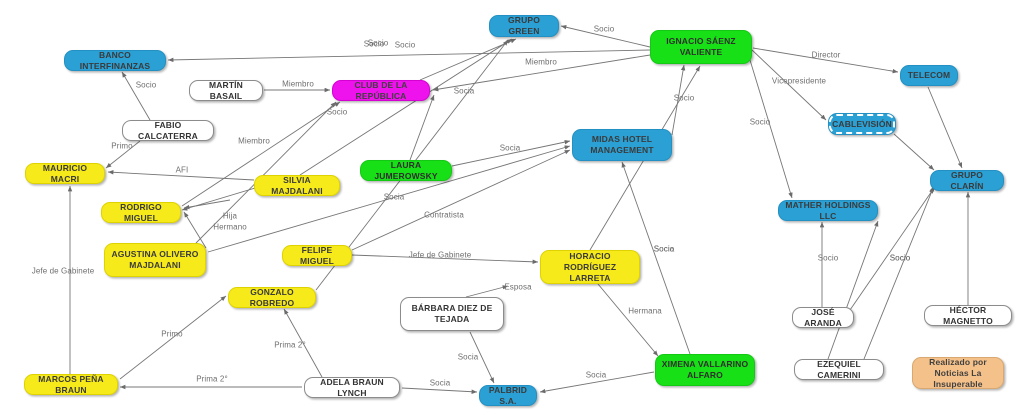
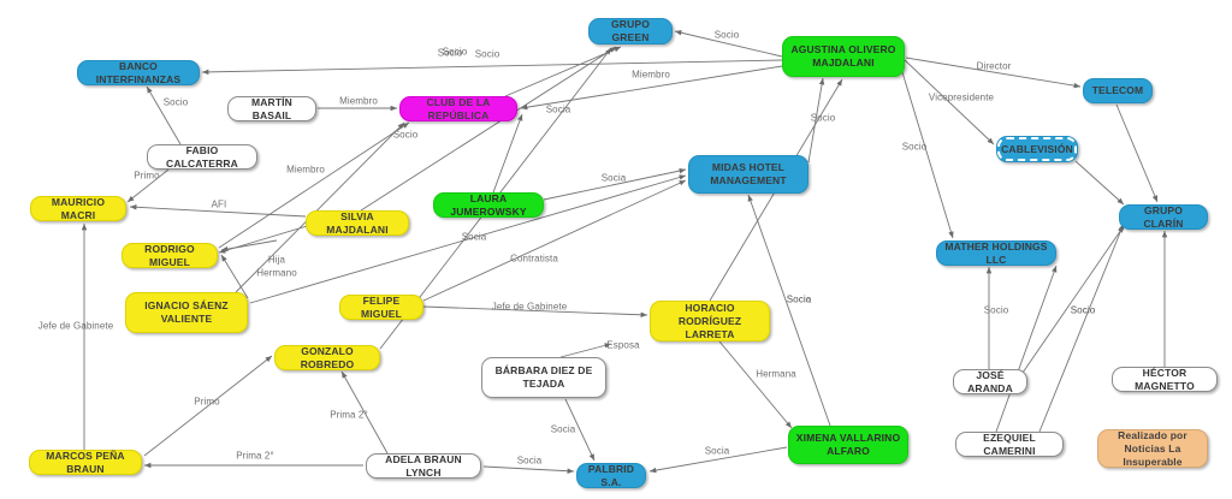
  GRUPO GREEN
- IGNACIO SÁENZ VALIENTE
+ AGUSTINA OLIVERO MAJDALANI
  BANCO INTERFINANZAS
  TELECOM
  MARTÍN BASAIL
  CLUB DE LA REPÚBLICA
  CABLEVISIÓN
  FABIO CALCATERRA
  MIDAS HOTEL MANAGEMENT
  LAURA JUMEROWSKY
  MAURICIO MACRI
  GRUPO CLARÍN
  SILVIA MAJDALANI
  RODRIGO MIGUEL
  MATHER HOLDINGS LLC
- AGUSTINA OLIVERO MAJDALANI
+ IGNACIO SÁENZ VALIENTE
  FELIPE MIGUEL
  HORACIO RODRÍGUEZ LARRETA
  GONZALO ROBREDO
  BÁRBARA DIEZ DE TEJADA
  JOSÉ ARANDA
  HÉCTOR MAGNETTO
  EZEQUIEL CAMERINI
  XIMENA VALLARINO ALFARO
  Realizado por Noticias La Insuperable
  ADELA BRAUN LYNCH
  MARCOS PEÑA BRAUN
  PALBRID S.A.
  Socio
  Socio
  Socio
  Socio
  Socio
  Miembro
  Miembro
  Miembro
  Socio
  Socia
  Director
  Vicepresidente
  Socio
  Socio
  Socio
  Primo
  AFI
  Jefe de Gabinete
  Socia
  Socia
  Contratista
  Socia
  Hermano
  Hija
  Socio
  Socio
  Jefe de Gabinete
  Esposa
  Hermana
  Primo
  Prima 2°
  Prima 2°
  Socia
  Socia
  Socia
